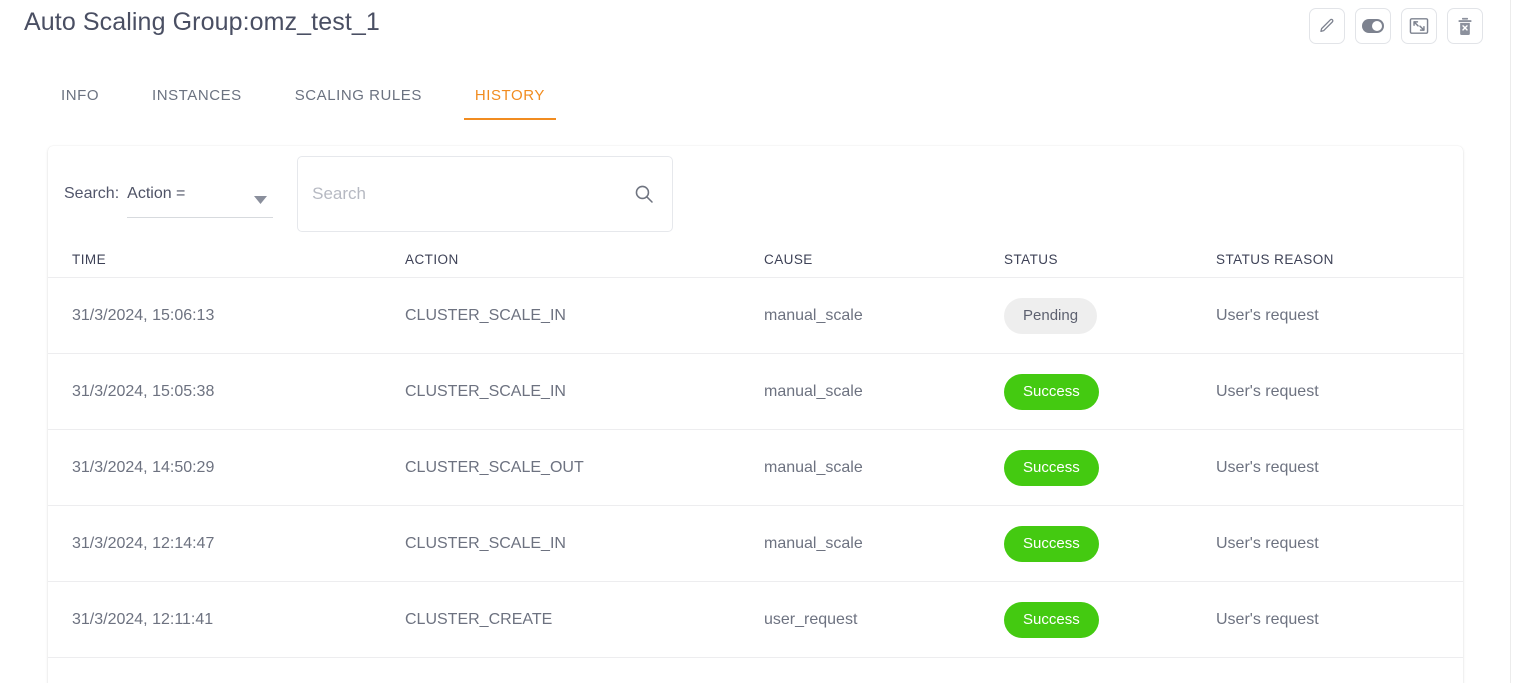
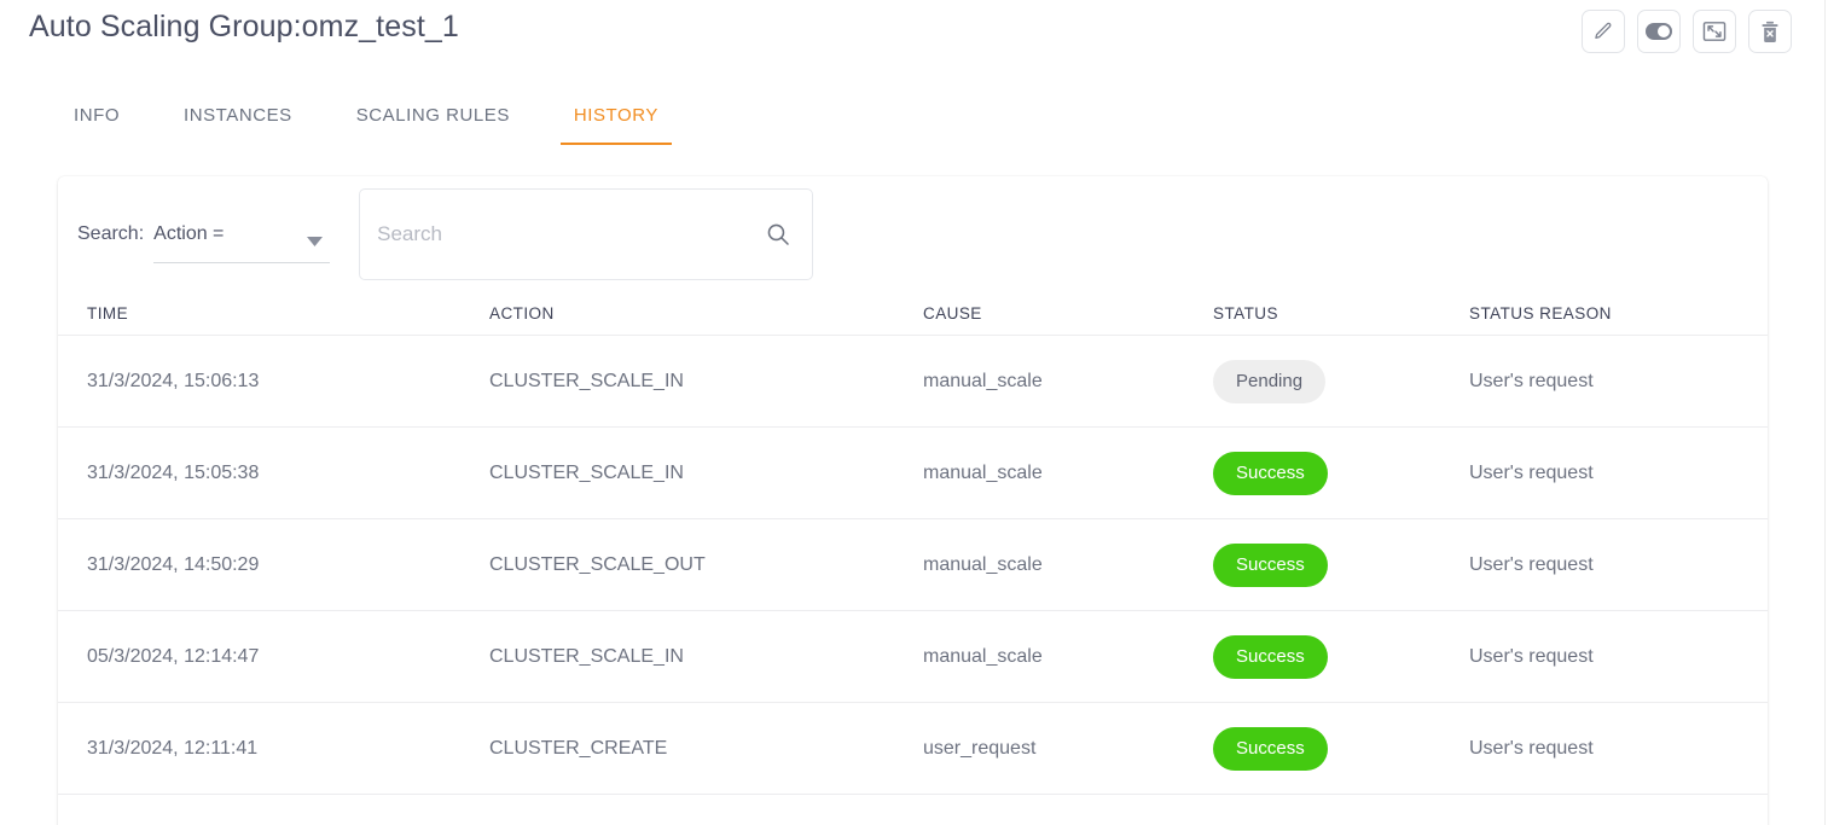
  Auto Scaling Group:omz_test_1
  INFO
  INSTANCES
  SCALING RULES
  HISTORY
  Search:
  Action =
  Search
  TIME
  ACTION
  CAUSE
  STATUS
  STATUS REASON
  31/3/2024, 15:06:13
  CLUSTER_SCALE_IN
  manual_scale
  Pending
  User's request
  31/3/2024, 15:05:38
  CLUSTER_SCALE_IN
  manual_scale
  Success
  User's request
  31/3/2024, 14:50:29
  CLUSTER_SCALE_OUT
  manual_scale
  Success
  User's request
- 31/3/2024, 12:14:47
+ 05/3/2024, 12:14:47
  CLUSTER_SCALE_IN
  manual_scale
  Success
  User's request
  31/3/2024, 12:11:41
  CLUSTER_CREATE
  user_request
  Success
  User's request
